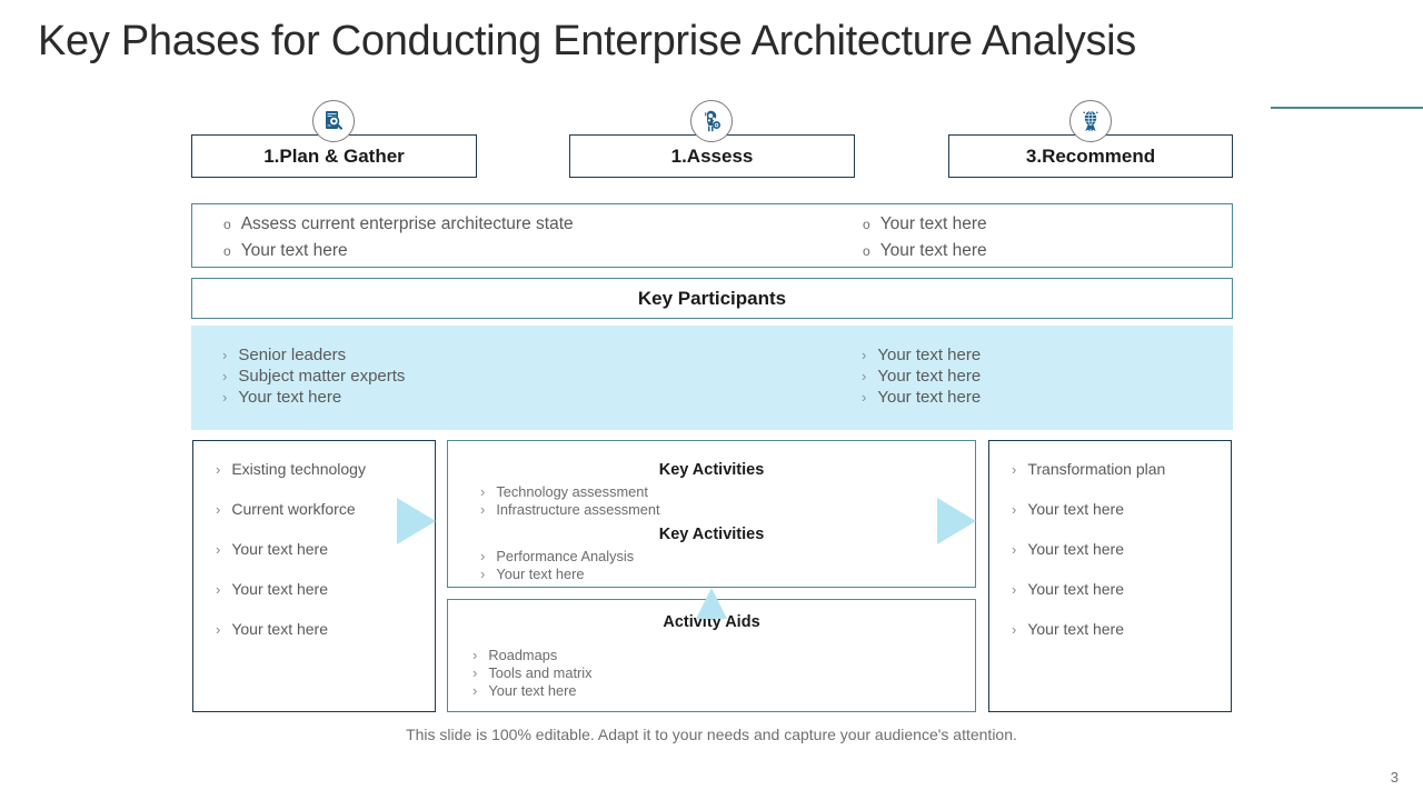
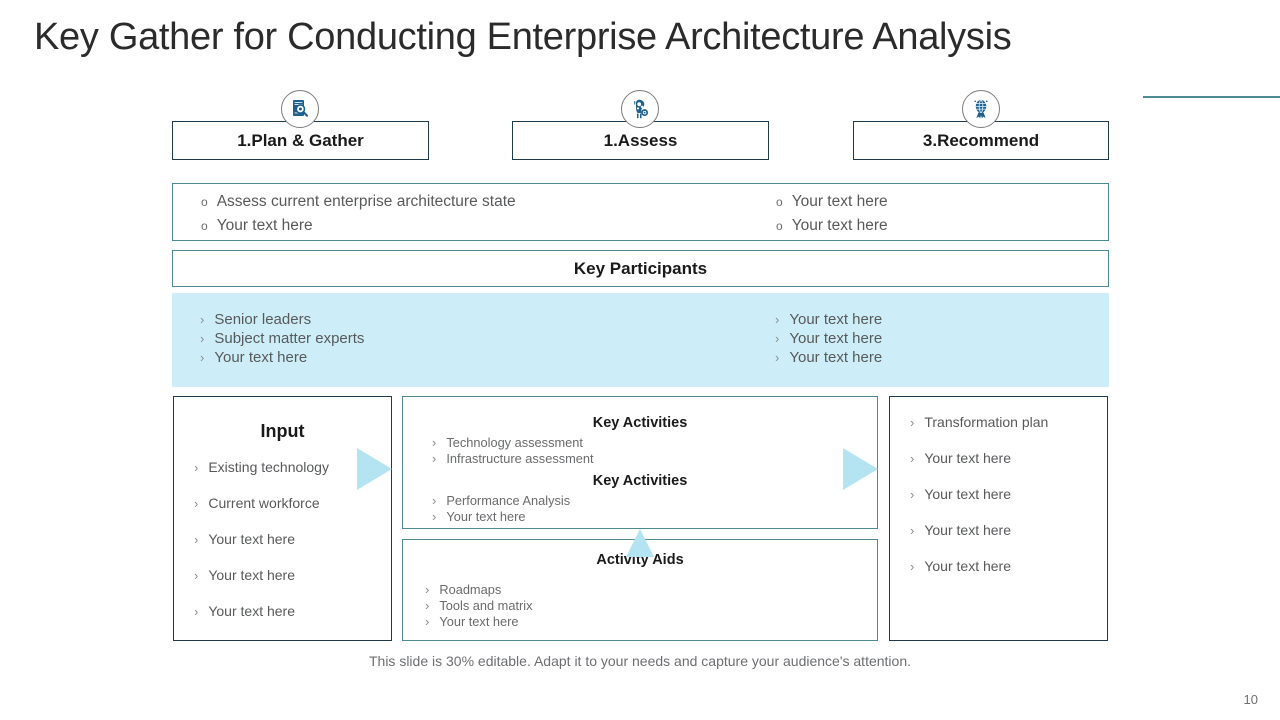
- Key Phases for Conducting Enterprise Architecture Analysis
+ Key Gather for Conducting Enterprise Architecture Analysis
  1.Plan & Gather
  1.Assess
  3.Recommend
  o
  Assess current enterprise architecture state
  o
  Your text here
  o
  Your text here
  o
  Your text here
  Key Participants
  ›
  Senior leaders
  ›
  Subject matter experts
  ›
  Your text here
  ›
  Your text here
  ›
  Your text here
  ›
  Your text here
+ Input
  ›
  Existing technology
  ›
  Current workforce
  ›
  Your text here
  ›
  Your text here
  ›
  Your text here
  Key Activities
  ›
  Technology assessment
  ›
  Infrastructure assessment
  Key Activities
  ›
  Performance Analysis
  ›
  Your text here
  Activity Aids
  ›
  Roadmaps
  ›
  Tools and matrix
  ›
  Your text here
  ›
  Transformation plan
  ›
  Your text here
  ›
  Your text here
  ›
  Your text here
  ›
  Your text here
- This slide is 100% editable. Adapt it to your needs and capture your audience's attention.
+ This slide is 30% editable. Adapt it to your needs and capture your audience's attention.
- 3
+ 10
